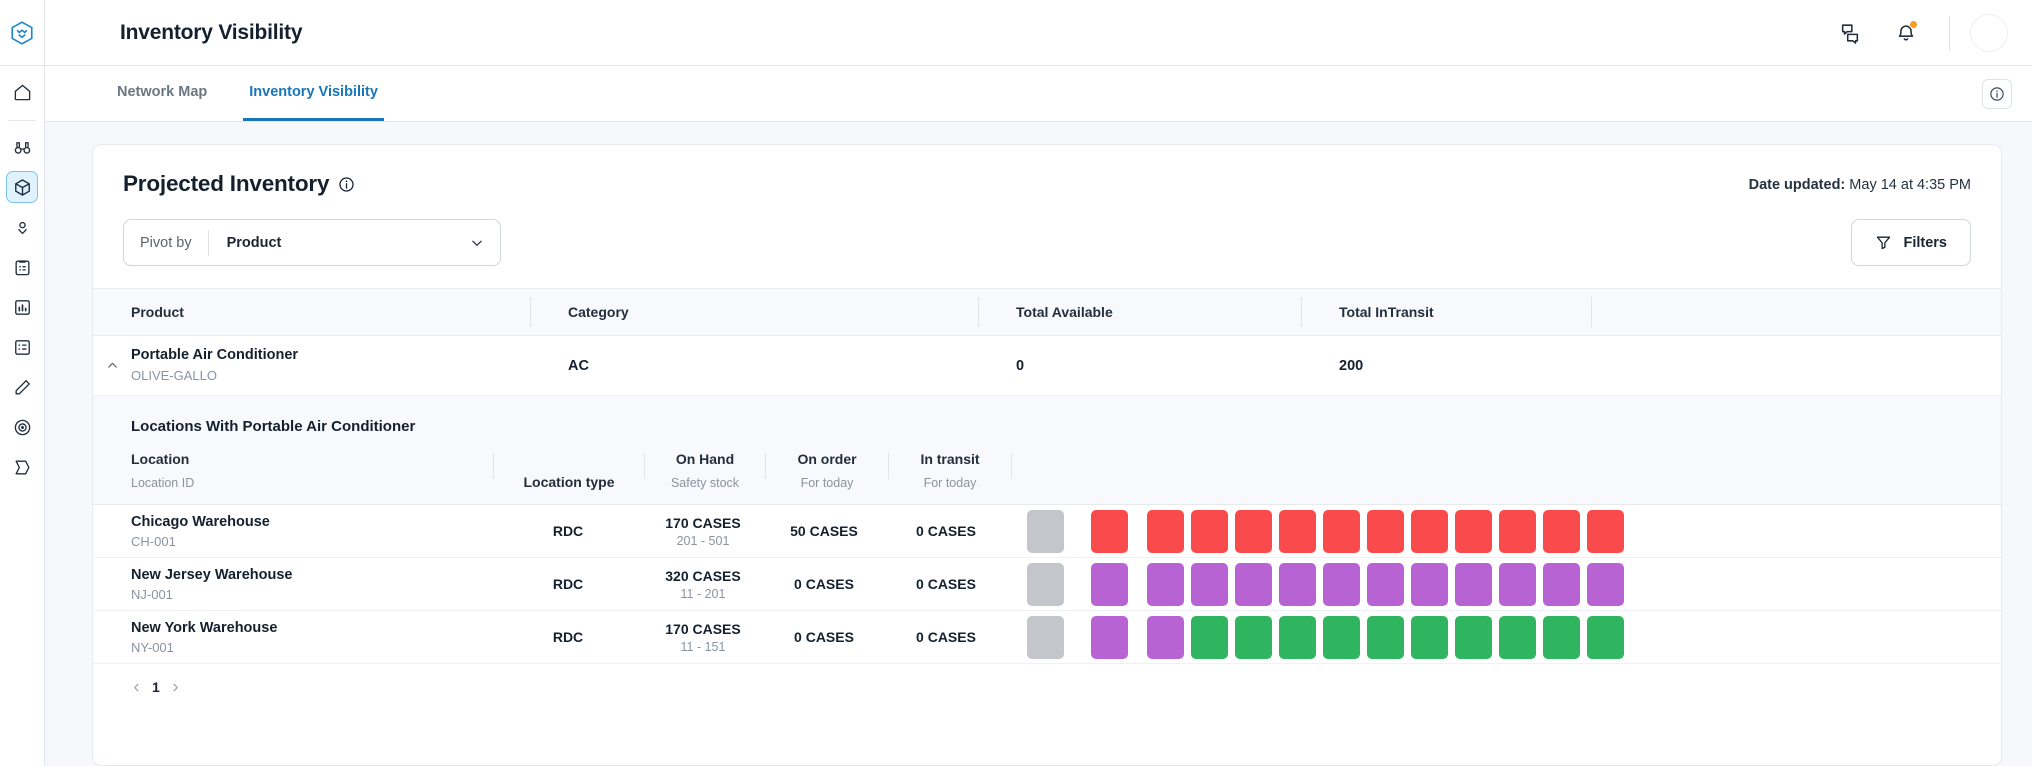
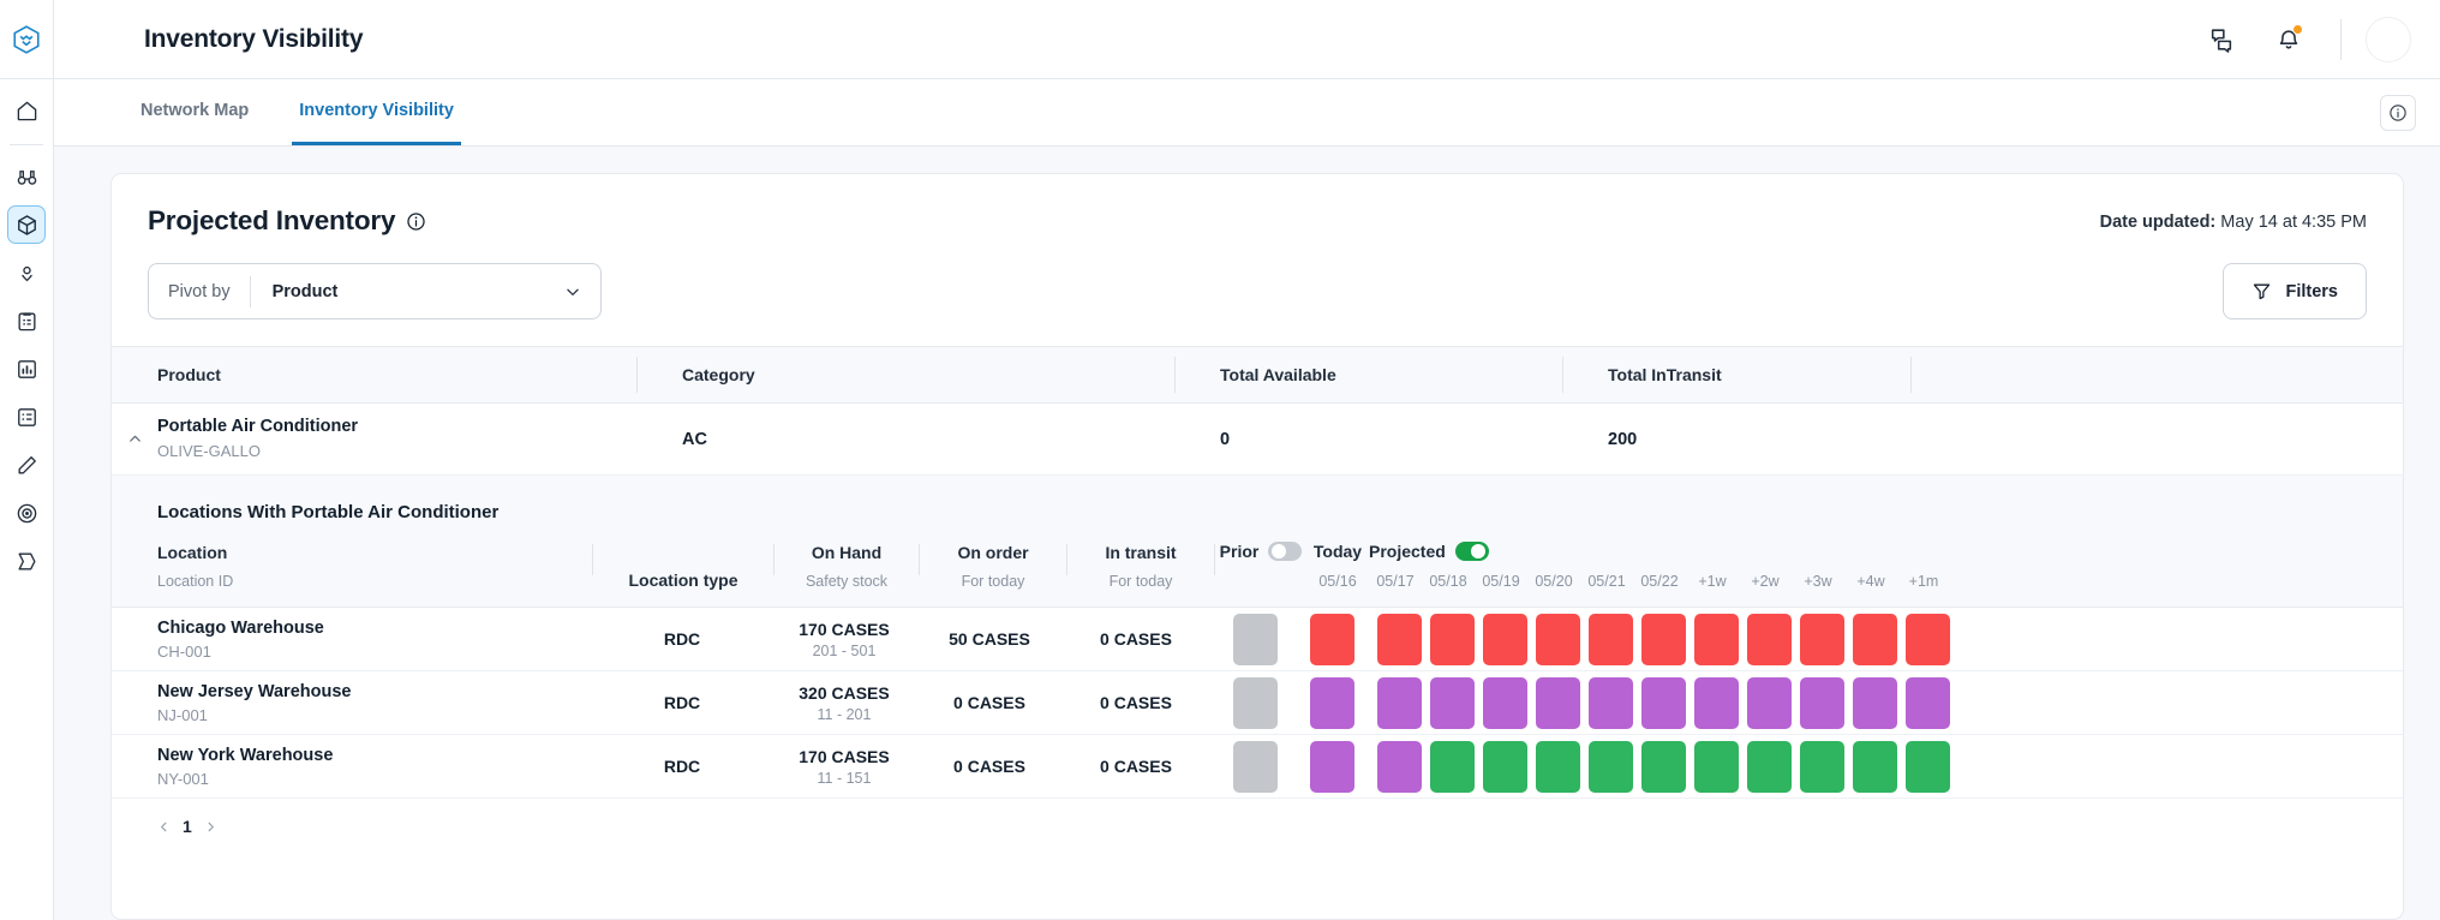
  Inventory Visibility
  Network Map
  Inventory Visibility
  Projected Inventory
  Date updated: May 14 at 4:35 PM
  Pivot by
  Product
  Filters
  Product
  Category
  Total Available
  Total InTransit
  Portable Air Conditioner
  OLIVE-GALLO
  AC
  0
  200
  Locations With Portable Air Conditioner
  Location
  Location ID
  Location type
  On Hand
  Safety stock
  On order
  For today
  In transit
  For today
+ Prior
+ Today
+ 05/16
+ Projected
+ 05/17
+ 05/18
+ 05/19
+ 05/20
+ 05/21
+ 05/22
+ +1w
+ +2w
+ +3w
+ +4w
+ +1m
  Chicago Warehouse
  CH-001
  RDC
  170 CASES
  201 - 501
  50 CASES
  0 CASES
  New Jersey Warehouse
  NJ-001
  RDC
  320 CASES
  11 - 201
  0 CASES
  0 CASES
  New York Warehouse
  NY-001
  RDC
  170 CASES
  11 - 151
  0 CASES
  0 CASES
  1
